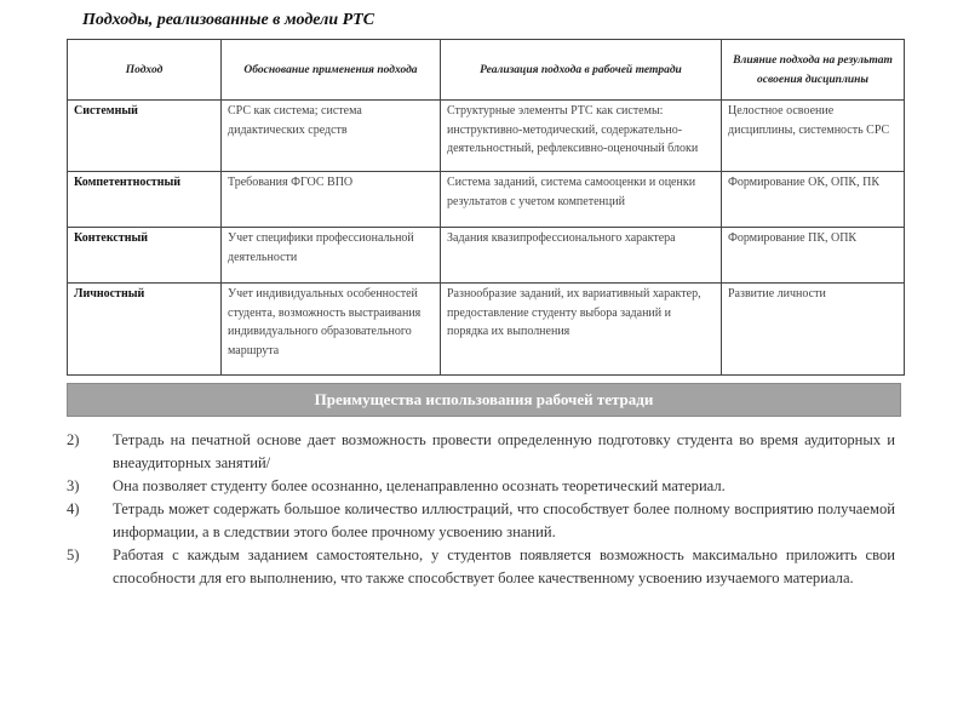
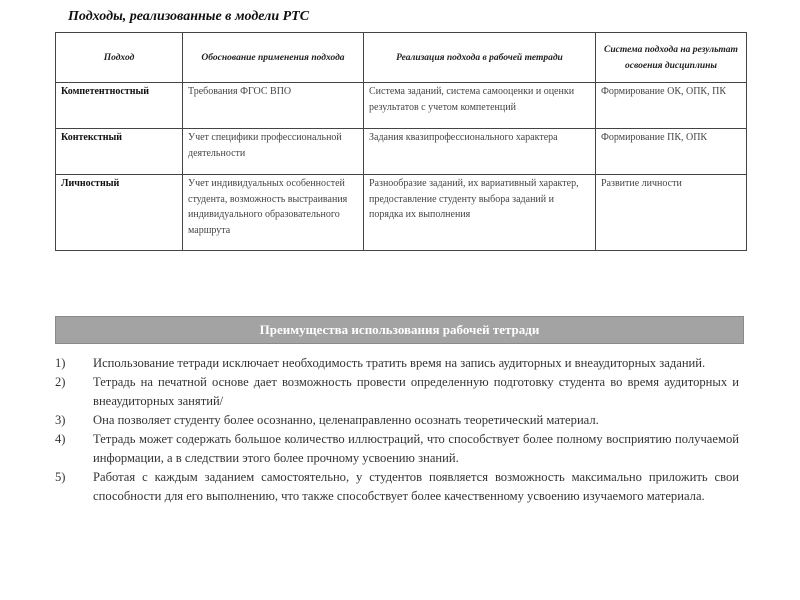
  Подходы, реализованные в модели РТС
- Подход	Обоснование применения подхода	Реализация подхода в рабочей тетради	Влияние подхода на результат освоения дисциплины
+ Подход	Обоснование применения подхода	Реализация подхода в рабочей тетради	Система подхода на результат освоения дисциплины
- Системный	СРС как система; система дидактических средств	Структурные элементы РТС как системы: инструктивно-методический, содержательно-деятельностный, рефлексивно-оценочный блоки	Целостное освоение дисциплины, системность СРС
  Компетентностный	Требования ФГОС ВПО	Система заданий, система самооценки и оценки результатов с учетом компетенций	Формирование ОК, ОПК, ПК
  Контекстный	Учет специфики профессиональной деятельности	Задания квазипрофессионального характера	Формирование ПК, ОПК
  Личностный	Учет индивидуальных особенностей студента, возможность выстраивания индивидуального образовательного маршрута	Разнообразие заданий, их вариативный характер, предоставление студенту выбора заданий и порядка их выполнения	Развитие личности
  Преимущества использования рабочей тетради
+ 1)
+ Использование тетради исключает необходимость тратить время на запись аудиторных и внеаудиторных заданий.
  2)
  Тетрадь на печатной основе дает возможность провести определенную подготовку студента во время аудиторных и внеаудиторных занятий/
  3)
  Она позволяет студенту более осознанно, целенаправленно осознать теоретический материал.
  4)
  Тетрадь может содержать большое количество иллюстраций, что способствует более полному восприятию получаемой информации, а в следствии этого более прочному усвоению знаний.
  5)
  Работая с каждым заданием самостоятельно, у студентов появляется возможность максимально приложить свои способности для его выполнению, что также способствует более качественному усвоению изучаемого материала.
